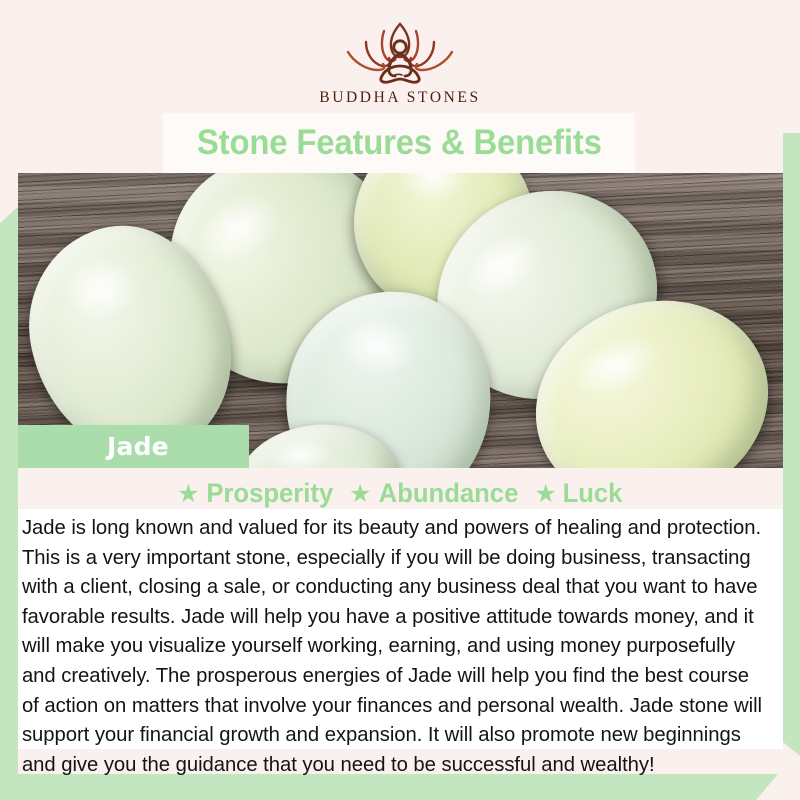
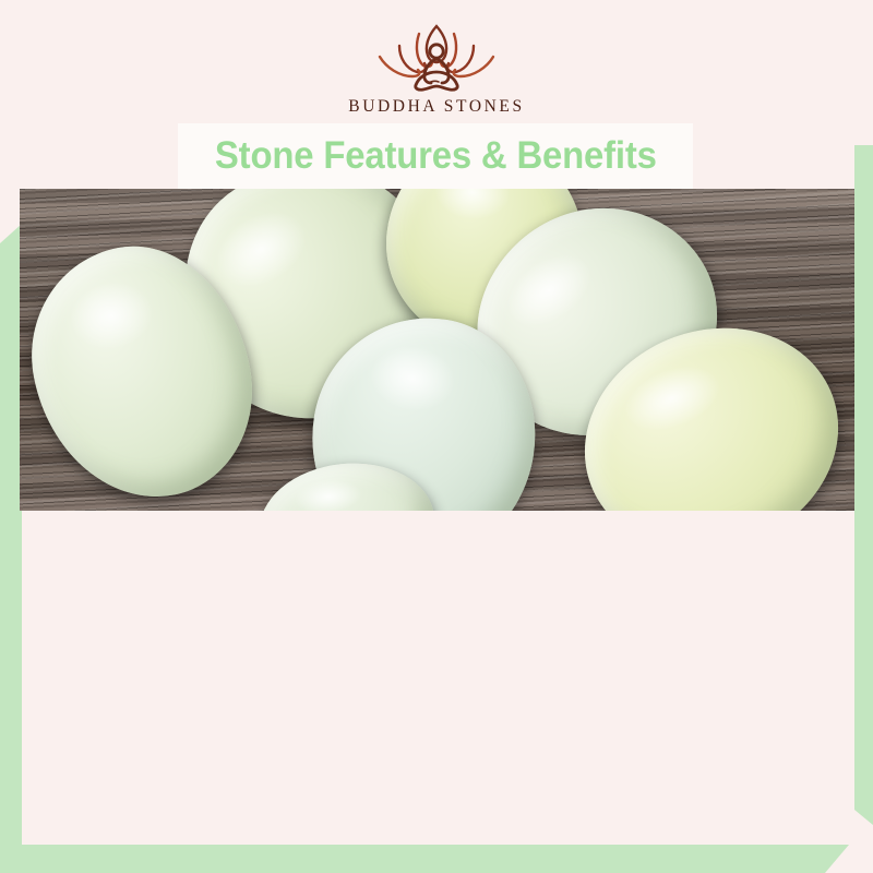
  BUDDHA STONES
  Stone Features & Benefits
- Jade
- ★ Prosperity ★ Abundance ★ Luck
- Jade is long known and valued for its beauty and powers of healing and protection. This is a very important stone, especially if you will be doing business, transacting with a client, closing a sale, or conducting any business deal that you want to have favorable results. Jade will help you have a positive attitude towards money, and it will make you visualize yourself working, earning, and using money purposefully and creatively. The prosperous energies of Jade will help you find the best course of action on matters that involve your finances and personal wealth. Jade stone will support your financial growth and expansion. It will also promote new beginnings and give you the guidance that you need to be successful and wealthy!
